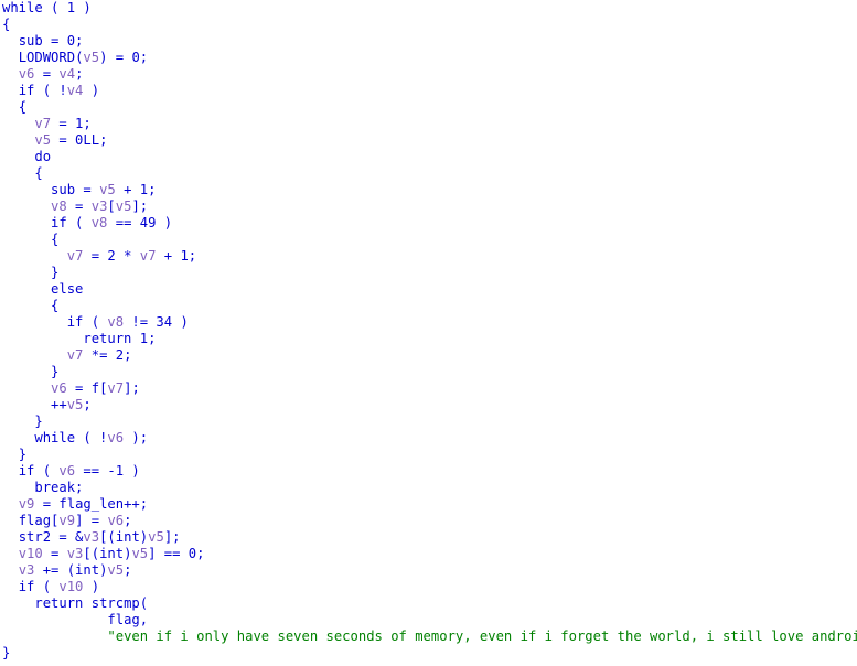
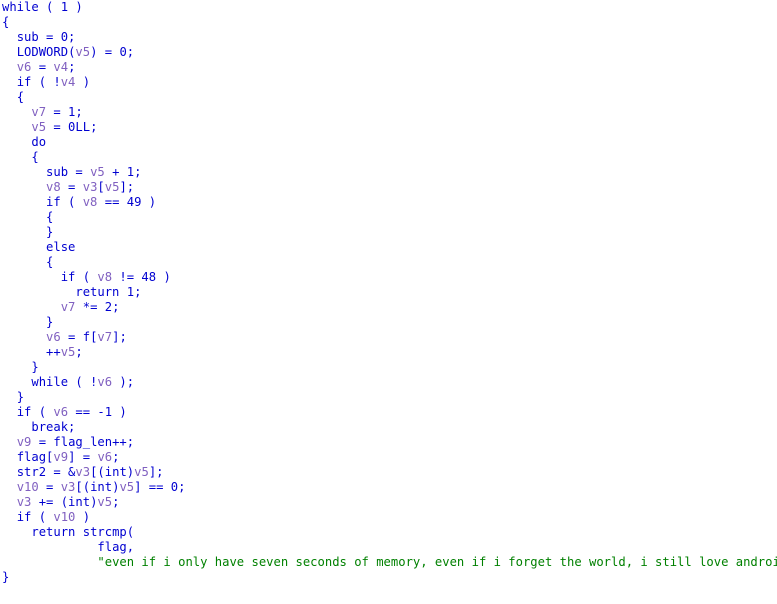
  while ( 1 )
  {
  sub = 0;
  LODWORD(v5) = 0;
  v6 = v4;
  if ( !v4 )
  {
  v7 = 1;
  v5 = 0LL;
  do
  {
  sub = v5 + 1;
  v8 = v3[v5];
  if ( v8 == 49 )
  {
- v7 = 2 * v7 + 1;
  }
  else
  {
- if ( v8 != 34 )
+ if ( v8 != 48 )
  return 1;
  v7 *= 2;
  }
  v6 = f[v7];
  ++v5;
  }
  while ( !v6 );
  }
  if ( v6 == -1 )
  break;
  v9 = flag_len++;
  flag[v9] = v6;
  str2 = &v3[(int)v5];
  v10 = v3[(int)v5] == 0;
  v3 += (int)v5;
  if ( v10 )
  return strcmp(
  flag,
  "even if i only have seven seconds of memory, even if i forget the world, i still love androi
  }
